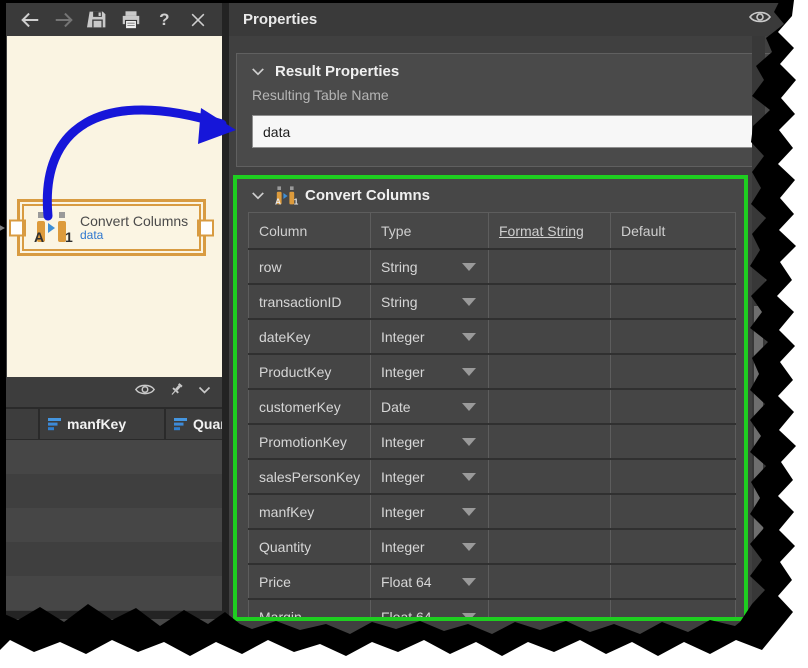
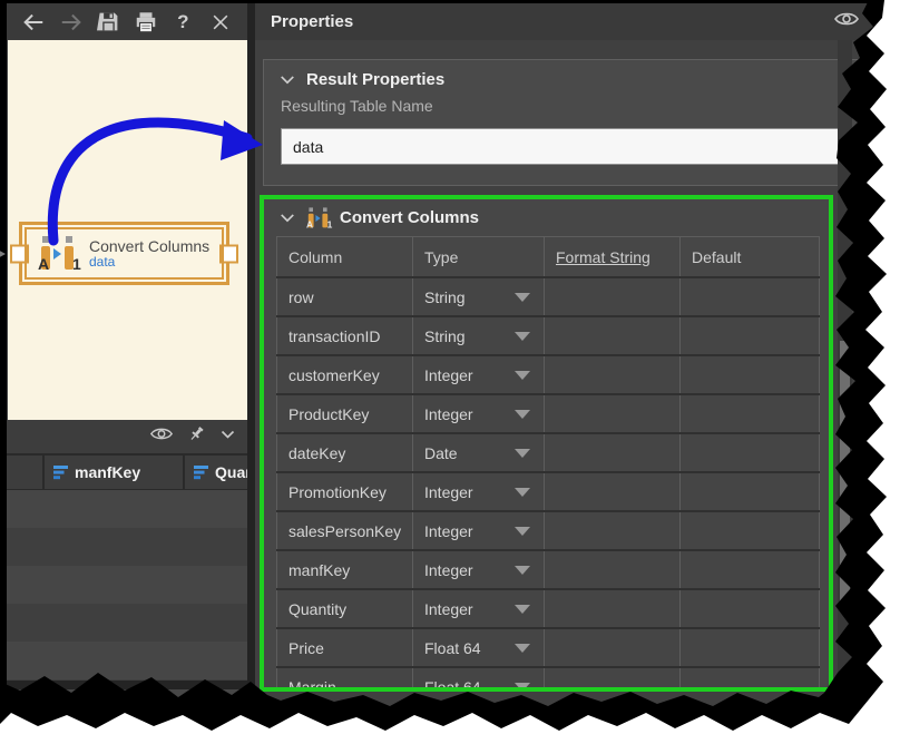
  ?
  A
  1
  Convert Columns
  data
  manfKey
  Properties
  Result Properties
  Resulting Table Name
  data
  A
  1
  Convert Columns
  Column	Type	Format String	Default
  row	String
  transactionID	String
- dateKey	Integer
+ customerKey	Integer
  ProductKey	Integer
- customerKey	Date
+ dateKey	Date
  PromotionKey	Integer
  salesPersonKey	Integer
  manfKey	Integer
  Quantity	Integer
  Price	Float 64
  Margin	Float 64
